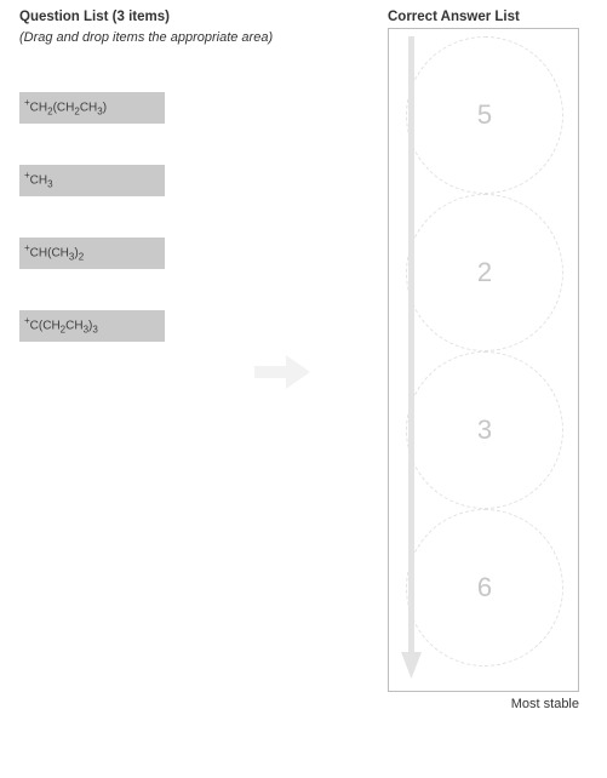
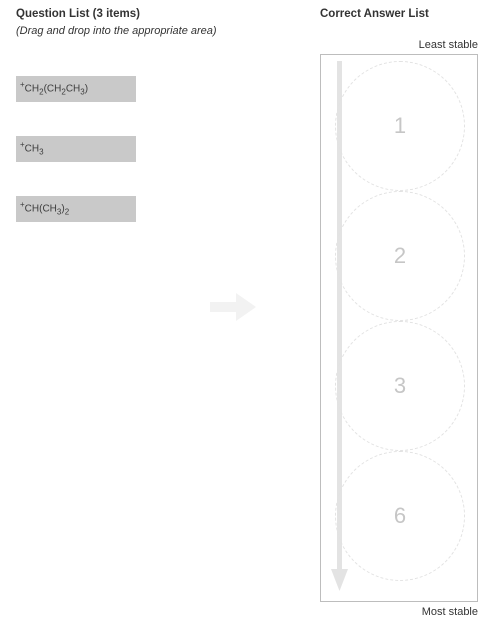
  Question List (3 items)
- (Drag and drop items the appropriate area)
+ (Drag and drop into the appropriate area)
  +CH2(CH2CH3)
  +CH3
  +CH(CH3)2
- +C(CH2CH3)3
  Correct Answer List
+ Least stable
- 5
+ 1
  2
  3
  6
  Most stable
